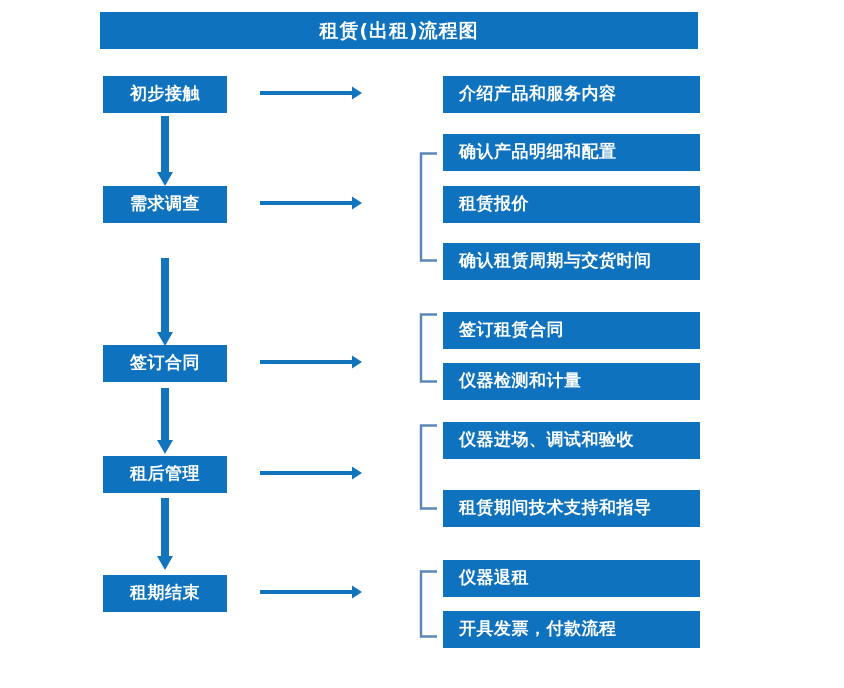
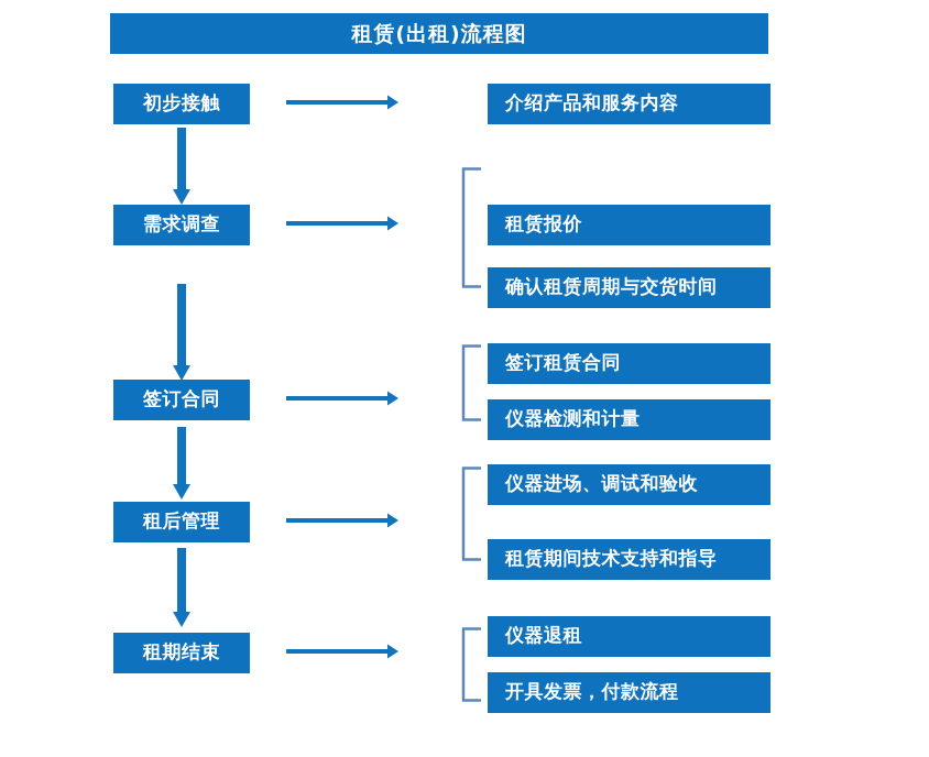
  租赁(出租)流程图
  初步接触
  介绍产品和服务内容
  需求调查
- 确认产品明细和配置
  租赁报价
  确认租赁周期与交货时间
  签订合同
  签订租赁合同
  仪器检测和计量
  租后管理
  仪器进场、调试和验收
  租赁期间技术支持和指导
  租期结束
  仪器退租
  开具发票，付款流程
